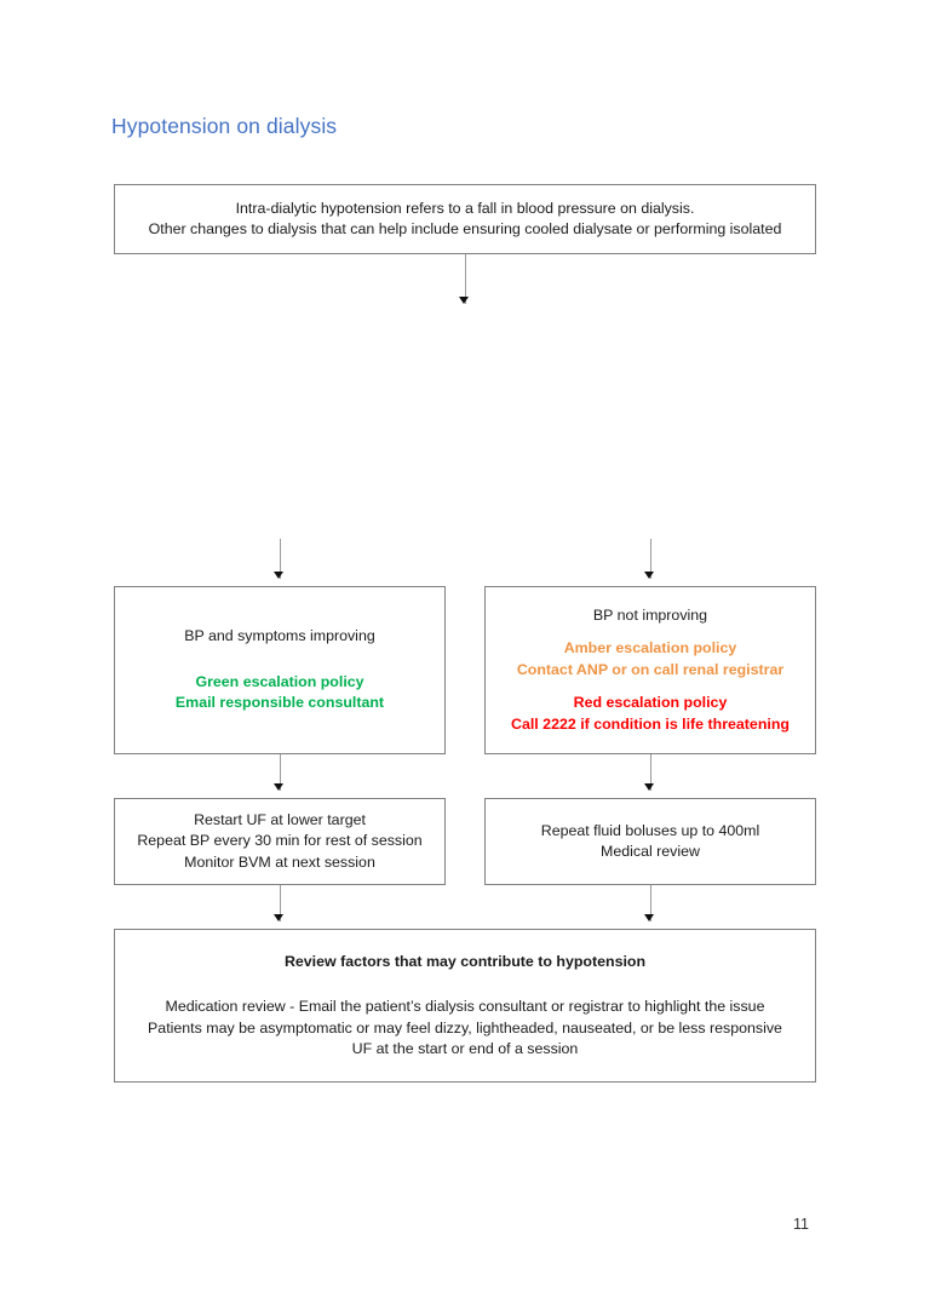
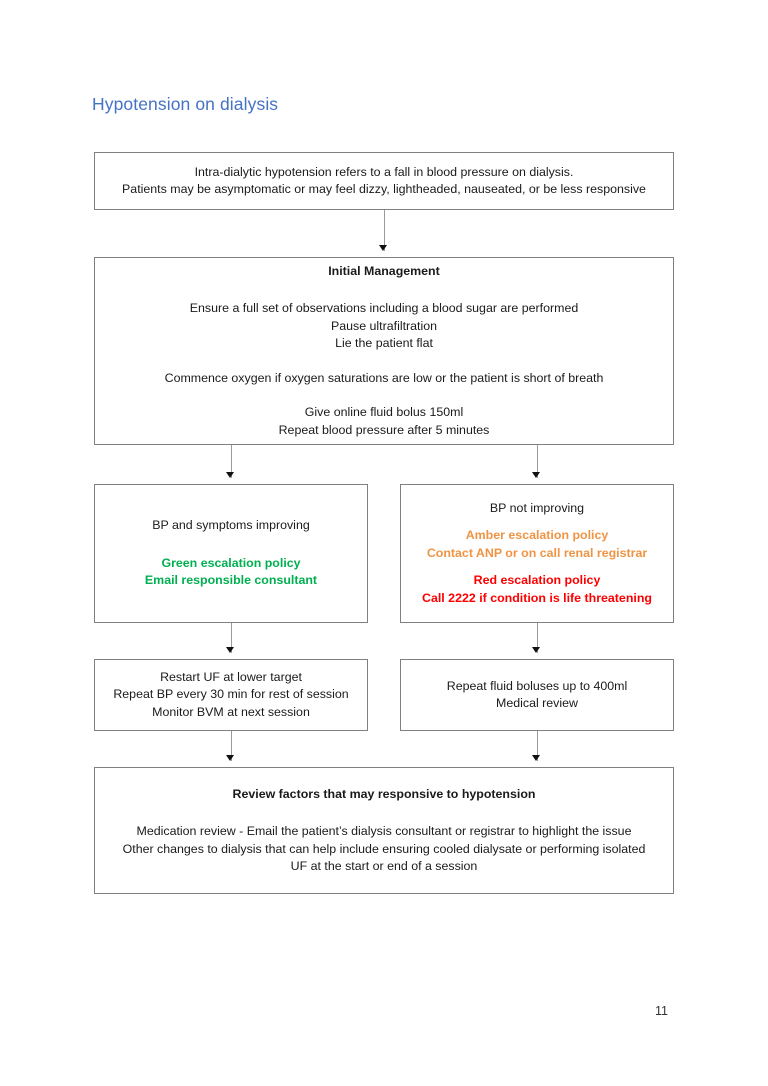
  Hypotension on dialysis
  Intra-dialytic hypotension refers to a fall in blood pressure on dialysis.
- Other changes to dialysis that can help include ensuring cooled dialysate or performing isolated
+ Patients may be asymptomatic or may feel dizzy, lightheaded, nauseated, or be less responsive
+ Initial Management
+ Ensure a full set of observations including a blood sugar are performed
+ Pause ultrafiltration
+ Lie the patient flat
+ Commence oxygen if oxygen saturations are low or the patient is short of breath
+ Give online fluid bolus 150ml
+ Repeat blood pressure after 5 minutes
  BP and symptoms improving
  Green escalation policy
  Email responsible consultant
  BP not improving
  Amber escalation policy
  Contact ANP or on call renal registrar
  Red escalation policy
  Call 2222 if condition is life threatening
  Restart UF at lower target
  Repeat BP every 30 min for rest of session
  Monitor BVM at next session
  Repeat fluid boluses up to 400ml
  Medical review
- Review factors that may contribute to hypotension
+ Review factors that may responsive to hypotension
  Medication review - Email the patient’s dialysis consultant or registrar to highlight the issue
- Patients may be asymptomatic or may feel dizzy, lightheaded, nauseated, or be less responsive
+ Other changes to dialysis that can help include ensuring cooled dialysate or performing isolated
  UF at the start or end of a session
  11
